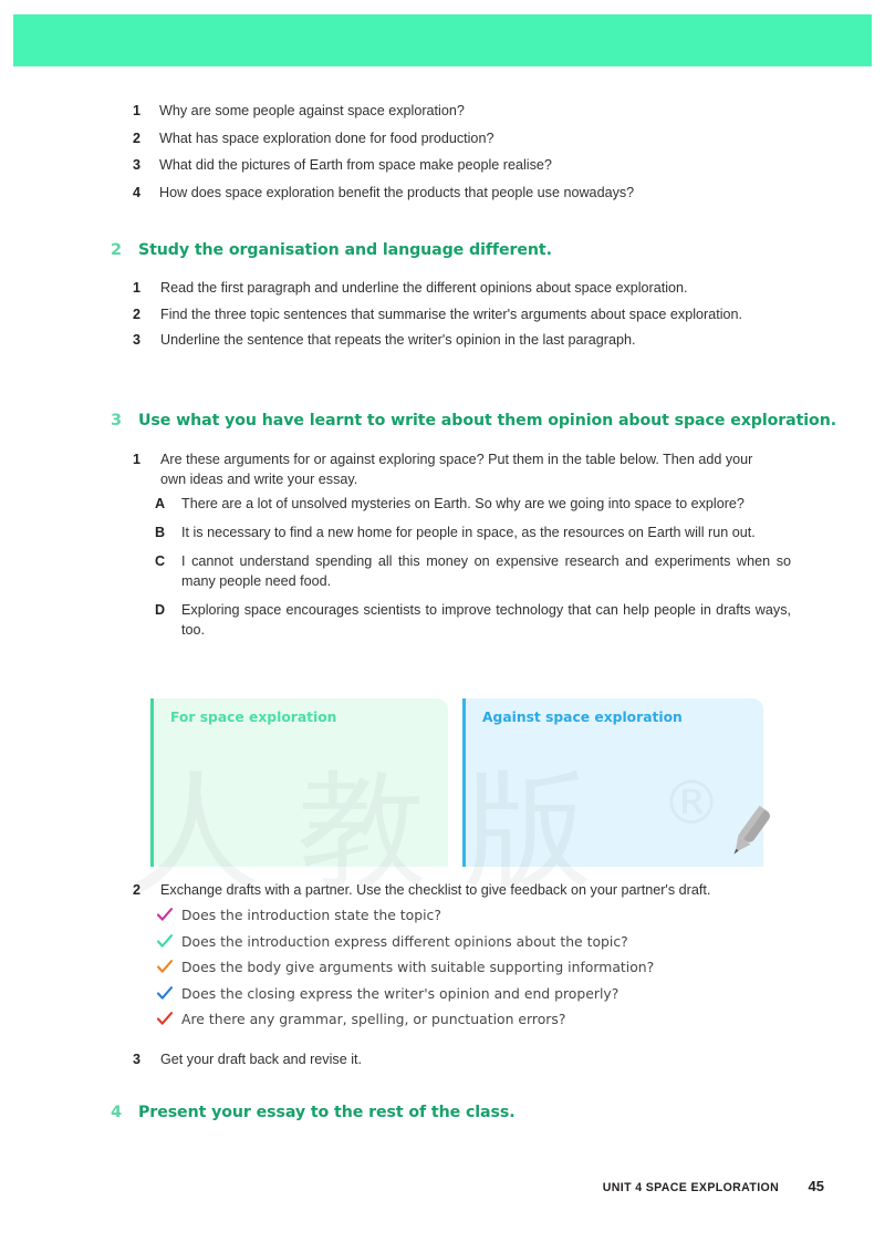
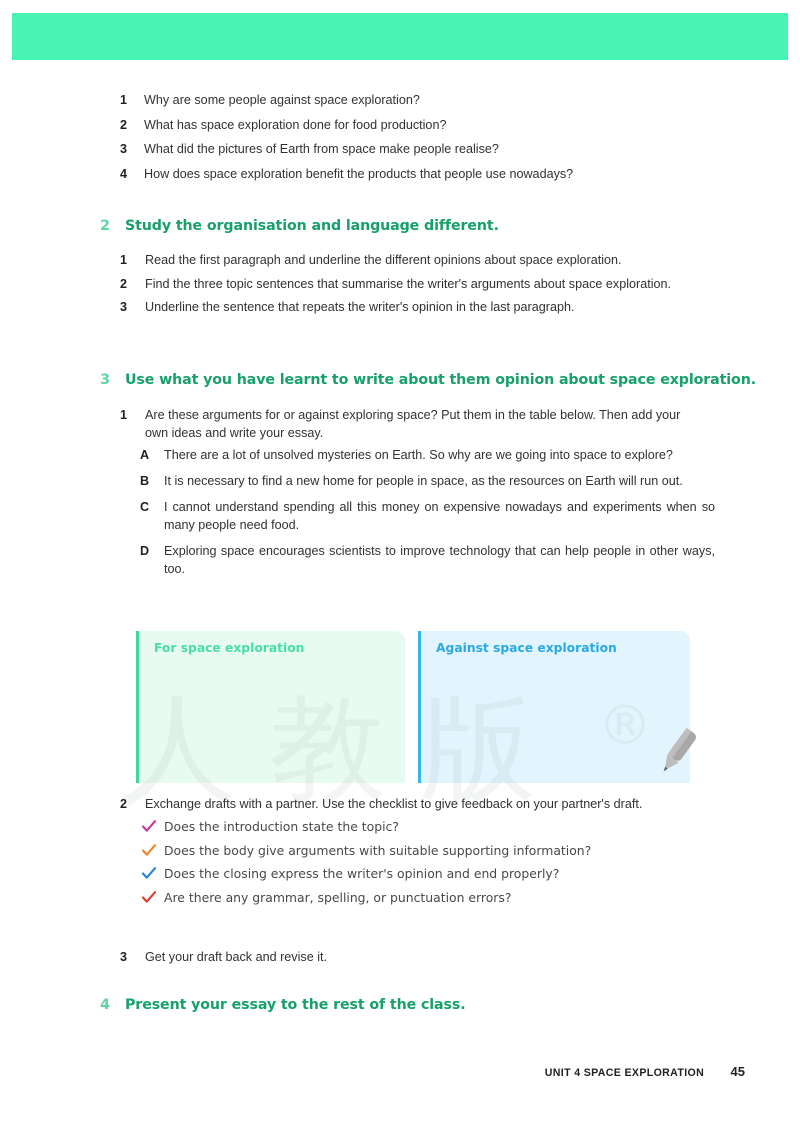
  人教版
  1
  Why are some people against space exploration?
  2
  What has space exploration done for food production?
  3
  What did the pictures of Earth from space make people realise?
  4
  How does space exploration benefit the products that people use nowadays?
  2
  Study the organisation and language different.
  1
  Read the first paragraph and underline the different opinions about space exploration.
  2
  Find the three topic sentences that summarise the writer's arguments about space exploration.
  3
  Underline the sentence that repeats the writer's opinion in the last paragraph.
  3
  Use what you have learnt to write about them opinion about space exploration.
  1
  Are these arguments for or against exploring space? Put them in the table below. Then add your own ideas and write your essay.
  A
  There are a lot of unsolved mysteries on Earth. So why are we going into space to explore?
  B
  It is necessary to find a new home for people in space, as the resources on Earth will run out.
  C
- I cannot understand spending all this money on expensive research and experiments when so many people need food.
+ I cannot understand spending all this money on expensive nowadays and experiments when so many people need food.
  D
- Exploring space encourages scientists to improve technology that can help people in drafts ways, too.
+ Exploring space encourages scientists to improve technology that can help people in other ways, too.
  For space exploration
  Against space exploration
  2
  Exchange drafts with a partner. Use the checklist to give feedback on your partner's draft.
  Does the introduction state the topic?
- Does the introduction express different opinions about the topic?
  Does the body give arguments with suitable supporting information?
  Does the closing express the writer's opinion and end properly?
  Are there any grammar, spelling, or punctuation errors?
  3
  Get your draft back and revise it.
  4
  Present your essay to the rest of the class.
  UNIT 4 SPACE EXPLORATION 45
